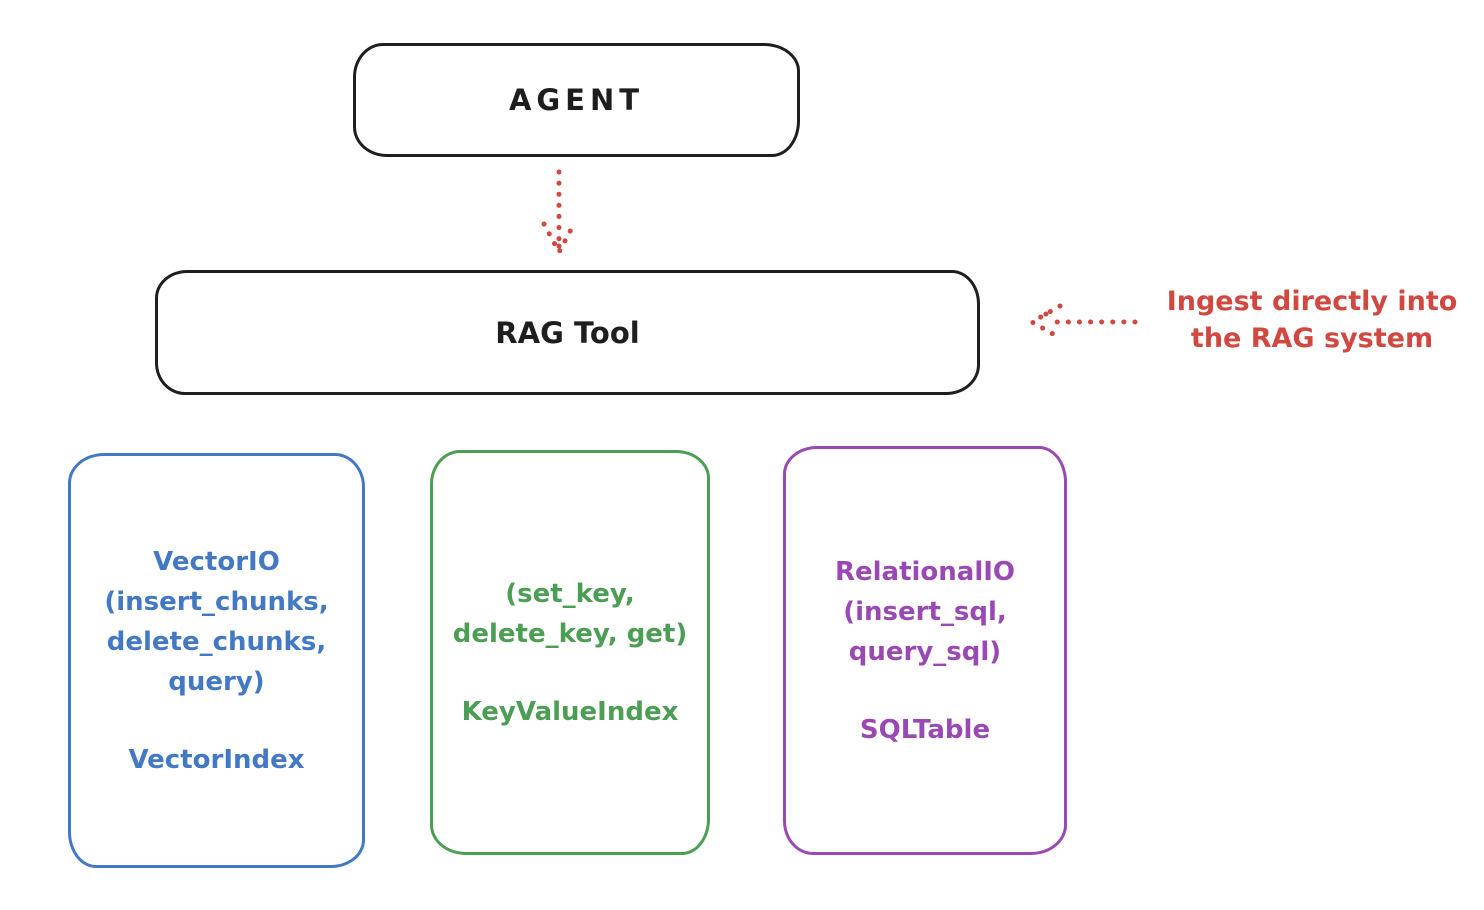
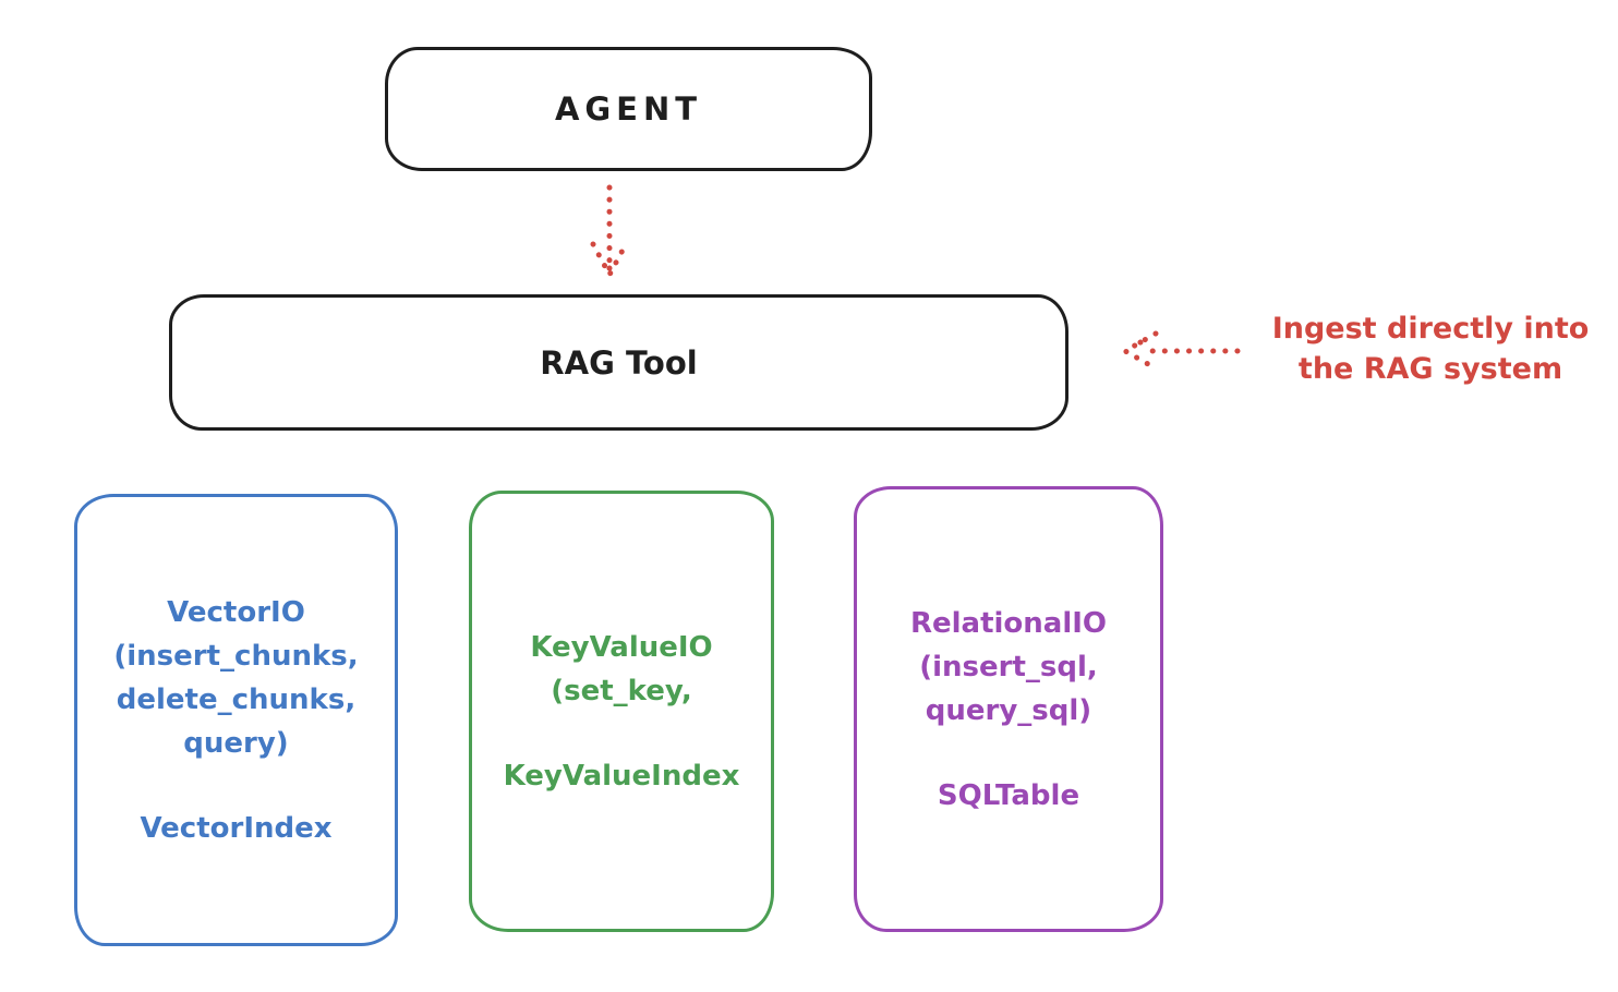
  AGENT
  RAG Tool
  Ingest directly into
  the RAG system
  VectorIO
  (insert_chunks,
  delete_chunks,
  query)
  VectorIndex
+ KeyValueIO
  (set_key,
- delete_key, get)
  KeyValueIndex
  RelationalIO
  (insert_sql,
  query_sql)
  SQLTable
